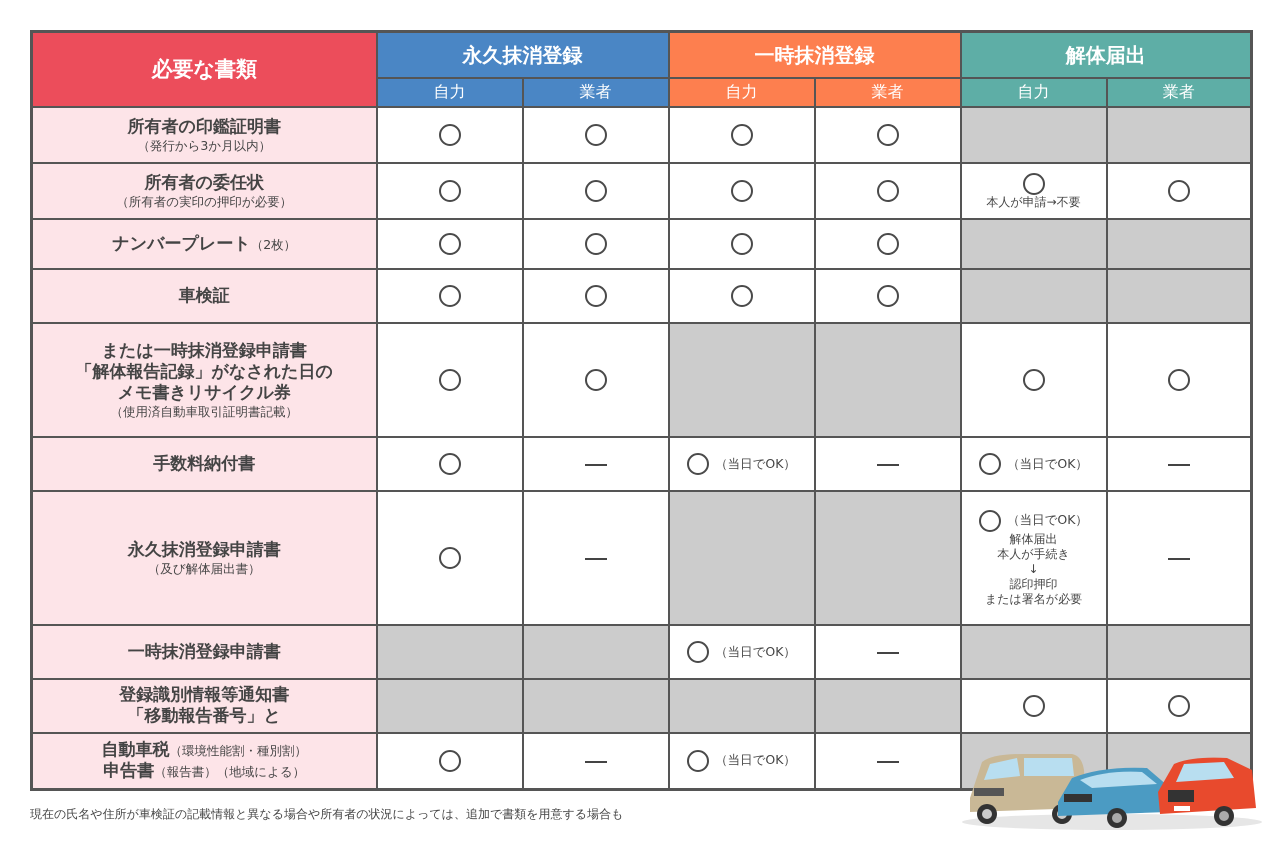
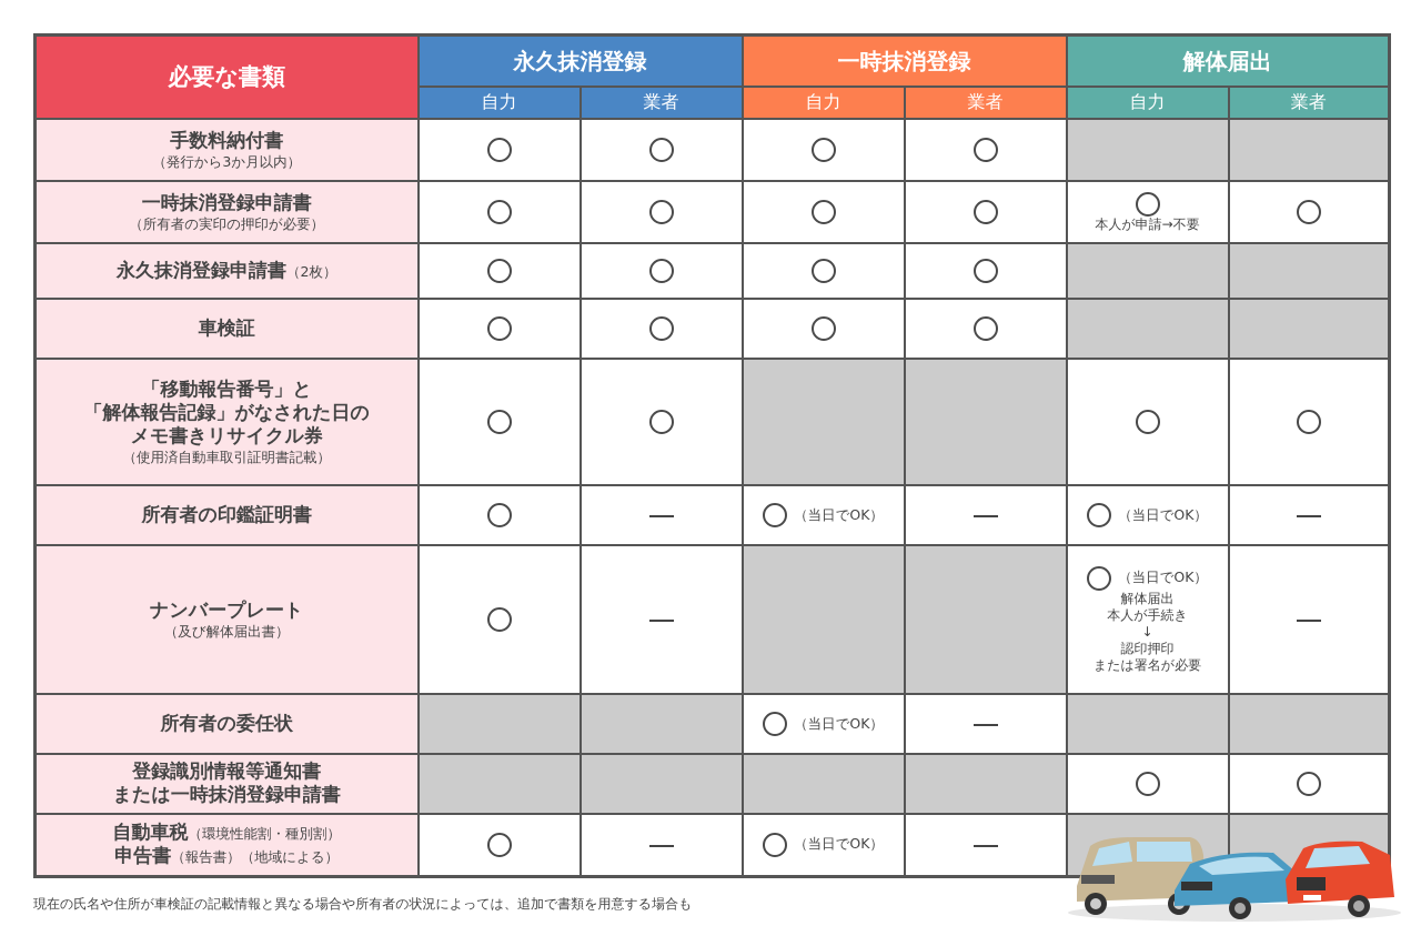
  必要な書類	永久抹消登録	一時抹消登録	解体届出
  自力	業者	自力	業者	自力	業者
- 所有者の印鑑証明書 （発行から3か月以内）
+ 手数料納付書 （発行から3か月以内）
- 所有者の委任状 （所有者の実印の押印が必要）					本人が申請→不要
+ 一時抹消登録申請書 （所有者の実印の押印が必要）					本人が申請→不要
- ナンバープレート（2枚）
+ 永久抹消登録申請書（2枚）
  車検証
- または一時抹消登録申請書 「解体報告記録」がなされた日の メモ書きリサイクル券 （使用済自動車取引証明書記載）
+ 「移動報告番号」と 「解体報告記録」がなされた日の メモ書きリサイクル券 （使用済自動車取引証明書記載）
- 手数料納付書			（当日でOK）		（当日でOK）
+ 所有者の印鑑証明書			（当日でOK）		（当日でOK）
- 永久抹消登録申請書 （及び解体届出書）					（当日でOK） 解体届出 本人が手続き ↓ 認印押印 または署名が必要
+ ナンバープレート （及び解体届出書）					（当日でOK） 解体届出 本人が手続き ↓ 認印押印 または署名が必要
- 一時抹消登録申請書			（当日でOK）
+ 所有者の委任状			（当日でOK）
- 登録識別情報等通知書 「移動報告番号」と
+ 登録識別情報等通知書 または一時抹消登録申請書
  自動車税（環境性能割・種別割） 申告書（報告書）（地域による）			（当日でOK）
  現在の氏名や住所が車検証の記載情報と異なる場合や所有者の状況によっては、追加で書類を用意する場合も
